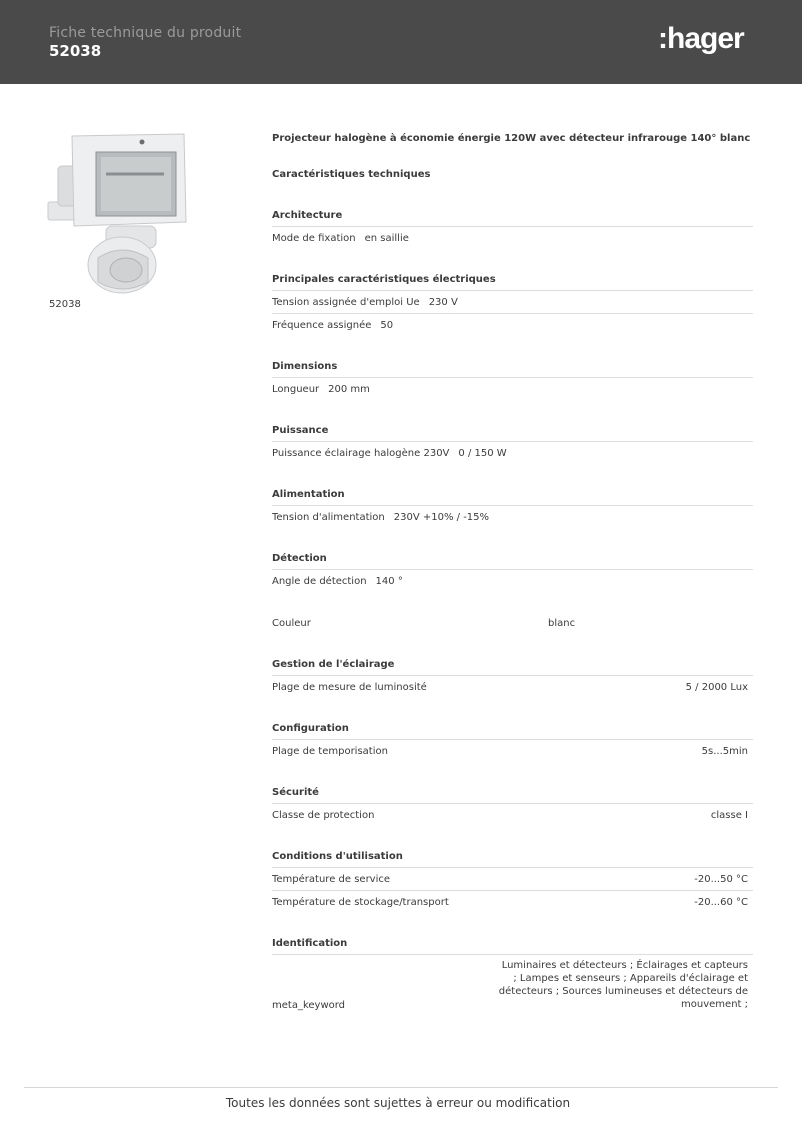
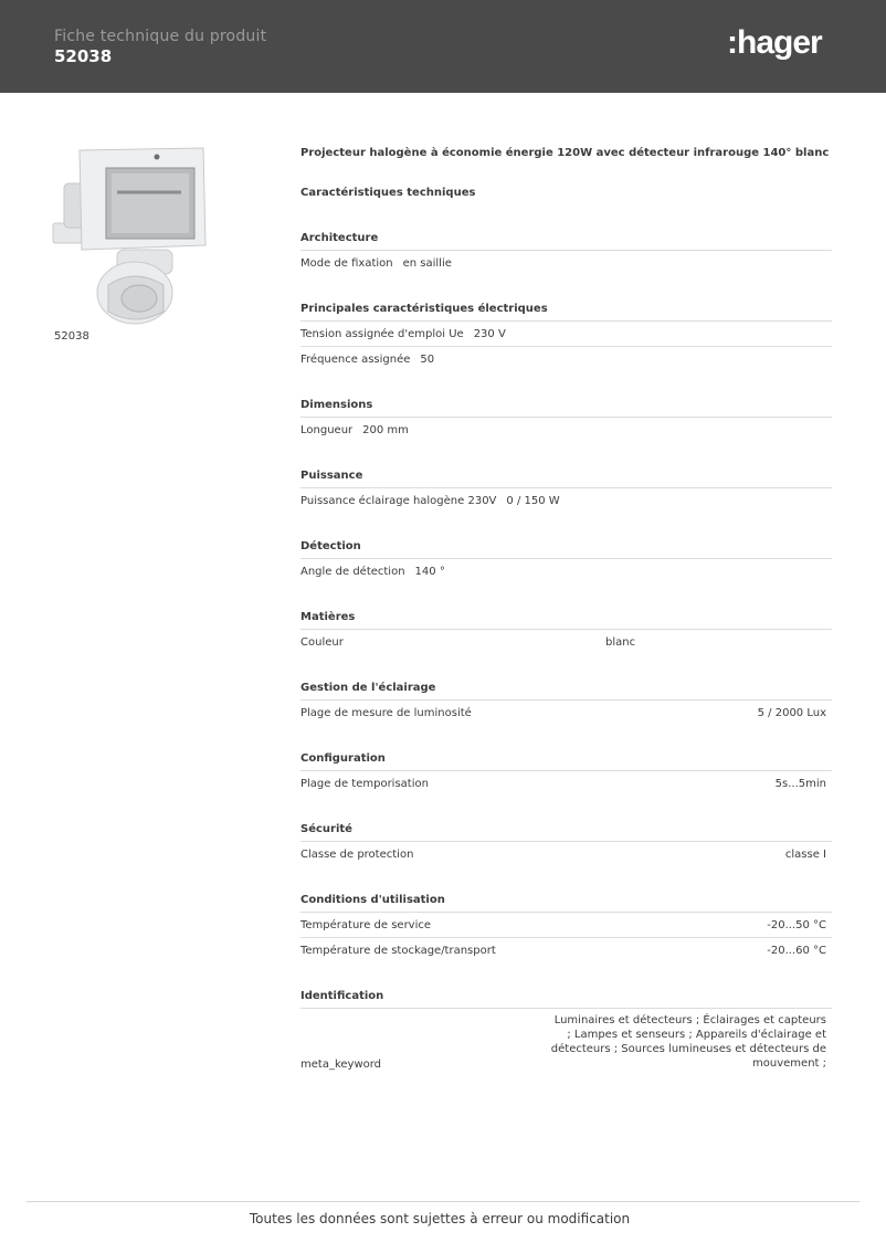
  Fiche technique du produit
  52038
  :hager
  52038
  Projecteur halogène à économie énergie 120W avec détecteur infrarouge 140° blanc
  Caractéristiques techniques
  Architecture
  Mode de fixation
  en saillie
  Principales caractéristiques électriques
  Tension assignée d'emploi Ue
  230 V
  Fréquence assignée
  50
  Dimensions
  Longueur
  200 mm
  Puissance
  Puissance éclairage halogène 230V
  0 / 150 W
- Alimentation
- Tension d'alimentation
- 230V +10% / -15%
  Détection
  Angle de détection
  140 °
+ Matières
  Couleur
  blanc
  Gestion de l'éclairage
  Plage de mesure de luminosité
  5 / 2000 Lux
  Configuration
  Plage de temporisation
  5s...5min
  Sécurité
  Classe de protection
  classe I
  Conditions d'utilisation
  Température de service
  -20...50 °C
  Température de stockage/transport
  -20...60 °C
  Identification
  meta_keyword
  Luminaires et détecteurs ; Éclairages et capteurs ; Lampes et senseurs ; Appareils d'éclairage et détecteurs ; Sources lumineuses et détecteurs de mouvement ;
  Toutes les données sont sujettes à erreur ou modification
